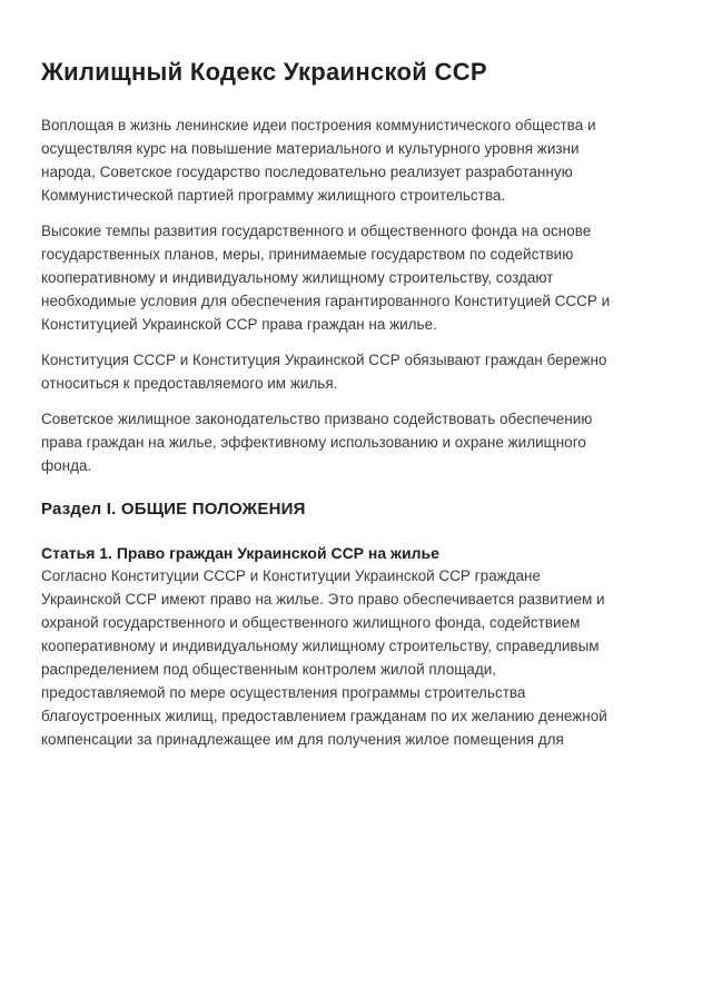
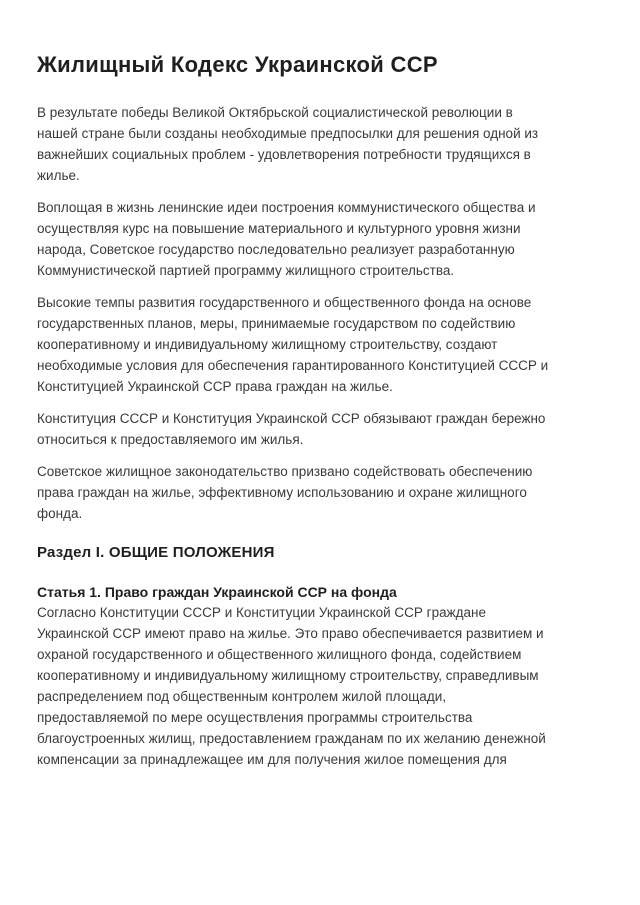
  Жилищный Кодекс Украинской ССР
+ В результате победы Великой Октябрьской социалистической революции в
+ нашей стране были созданы необходимые предпосылки для решения одной из
+ важнейших социальных проблем - удовлетворения потребности трудящихся в
+ жилье.
  Воплощая в жизнь ленинские идеи построения коммунистического общества и
  осуществляя курс на повышение материального и культурного уровня жизни
  народа, Советское государство последовательно реализует разработанную
  Коммунистической партией программу жилищного строительства.
  Высокие темпы развития государственного и общественного фонда на основе
  государственных планов, меры, принимаемые государством по содействию
  кооперативному и индивидуальному жилищному строительству, создают
  необходимые условия для обеспечения гарантированного Конституцией СССР и
  Конституцией Украинской ССР права граждан на жилье.
  Конституция СССР и Конституция Украинской ССР обязывают граждан бережно
  относиться к предоставляемого им жилья.
  Советское жилищное законодательство призвано содействовать обеспечению
  права граждан на жилье, эффективному использованию и охране жилищного
  фонда.
  Раздел I. ОБЩИЕ ПОЛОЖЕНИЯ
- Статья 1. Право граждан Украинской ССР на жилье
+ Статья 1. Право граждан Украинской ССР на фонда
  Согласно Конституции СССР и Конституции Украинской ССР граждане
  Украинской ССР имеют право на жилье. Это право обеспечивается развитием и
  охраной государственного и общественного жилищного фонда, содействием
  кооперативному и индивидуальному жилищному строительству, справедливым
  распределением под общественным контролем жилой площади,
  предоставляемой по мере осуществления программы строительства
  благоустроенных жилищ, предоставлением гражданам по их желанию денежной
  компенсации за принадлежащее им для получения жилое помещения для
